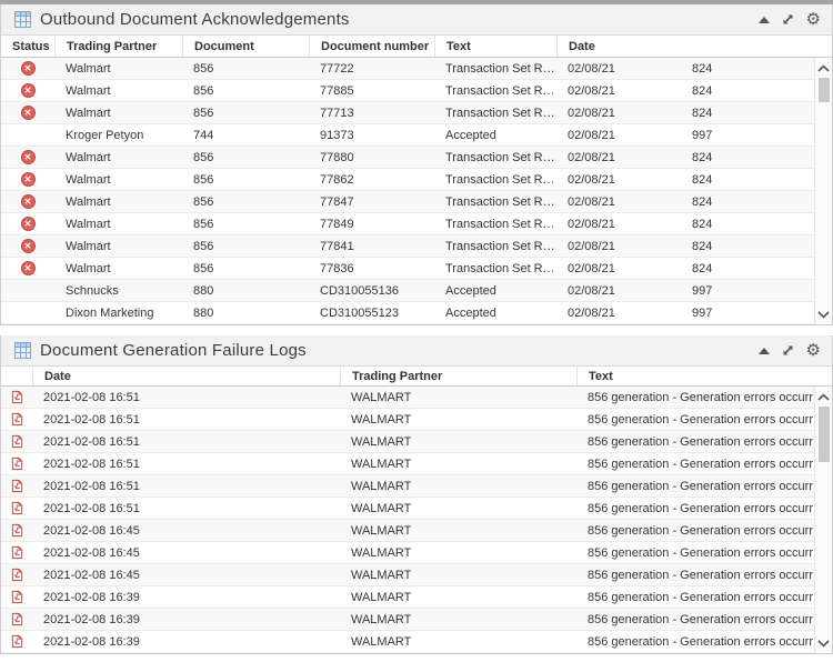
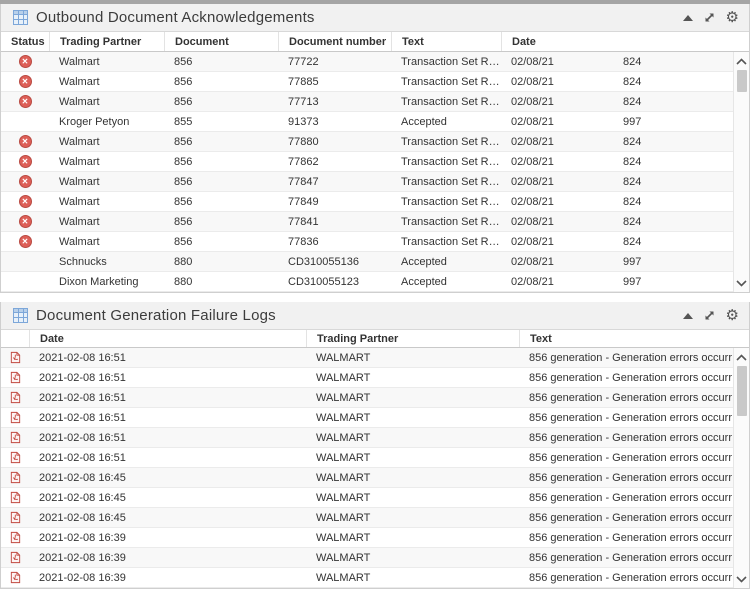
  Outbound Document Acknowledgements
  ⚙
  Status
  Trading Partner
  Document
  Document number
  Text
  Date
  ✕
  Walmart
  856
  77722
  Transaction Set Reje
  02/08/21
  824
  ✕
  Walmart
  856
  77885
  Transaction Set Reje
  02/08/21
  824
  ✕
  Walmart
  856
  77713
  Transaction Set Reje
  02/08/21
  824
  Kroger Petyon
- 744
+ 855
  91373
  Accepted
  02/08/21
  997
  ✕
  Walmart
  856
  77880
  Transaction Set Reje
  02/08/21
  824
  ✕
  Walmart
  856
  77862
  Transaction Set Reje
  02/08/21
  824
  ✕
  Walmart
  856
  77847
  Transaction Set Reje
  02/08/21
  824
  ✕
  Walmart
  856
  77849
  Transaction Set Reje
  02/08/21
  824
  ✕
  Walmart
  856
  77841
  Transaction Set Reje
  02/08/21
  824
  ✕
  Walmart
  856
  77836
  Transaction Set Reje
  02/08/21
  824
  Schnucks
  880
  CD310055136
  Accepted
  02/08/21
  997
  Dixon Marketing
  880
  CD310055123
  Accepted
  02/08/21
  997
  Document Generation Failure Logs
  ⚙
  Date
  Trading Partner
  Text
  2021-02-08 16:51
  WALMART
  856 generation - Generation errors occurr
  2021-02-08 16:51
  WALMART
  856 generation - Generation errors occurr
  2021-02-08 16:51
  WALMART
  856 generation - Generation errors occurr
  2021-02-08 16:51
  WALMART
  856 generation - Generation errors occurr
  2021-02-08 16:51
  WALMART
  856 generation - Generation errors occurr
  2021-02-08 16:51
  WALMART
  856 generation - Generation errors occurr
  2021-02-08 16:45
  WALMART
  856 generation - Generation errors occurr
  2021-02-08 16:45
  WALMART
  856 generation - Generation errors occurr
  2021-02-08 16:45
  WALMART
  856 generation - Generation errors occurr
  2021-02-08 16:39
  WALMART
  856 generation - Generation errors occurr
  2021-02-08 16:39
  WALMART
  856 generation - Generation errors occurr
  2021-02-08 16:39
  WALMART
  856 generation - Generation errors occurr
